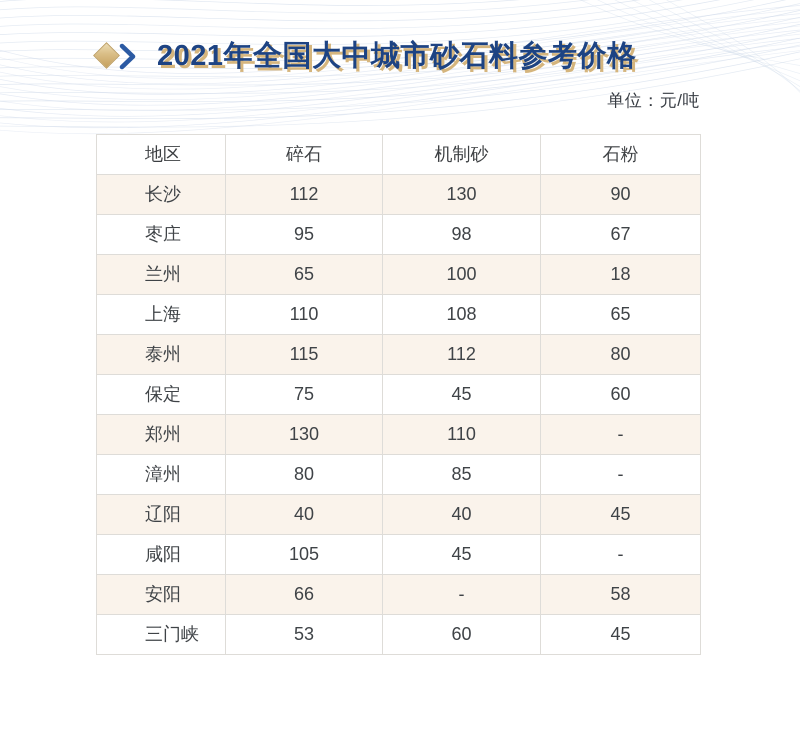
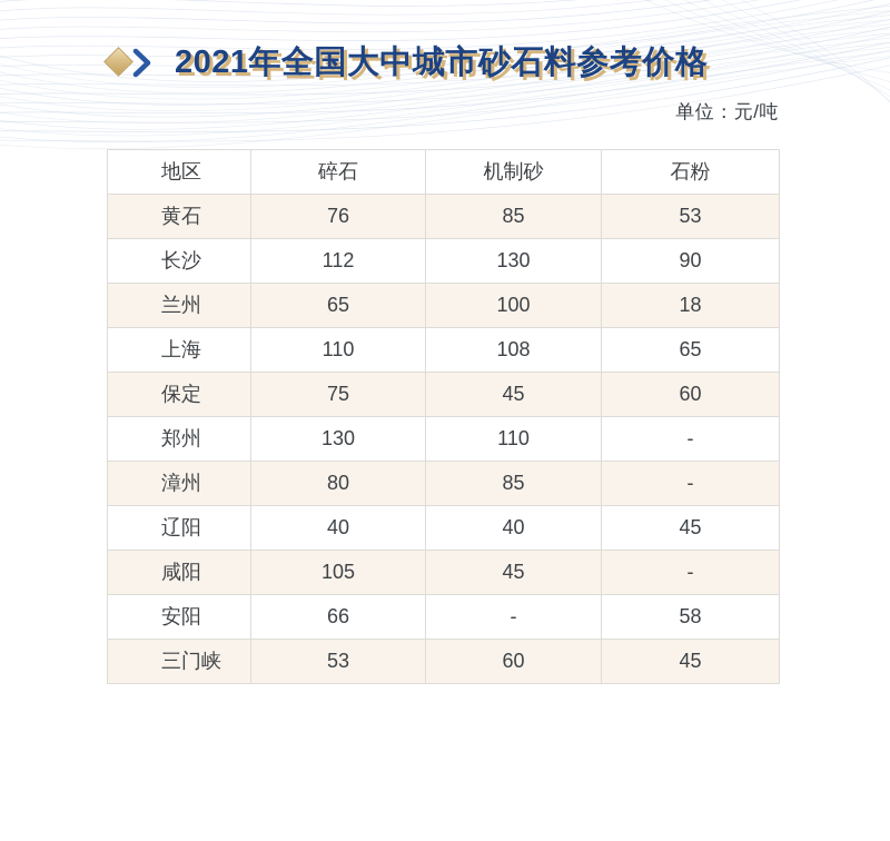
  2021年全国大中城市砂石料参考价格
  单位：元/吨
  地区	碎石	机制砂	石粉
+ 黄石	76	85	53
  长沙	112	130	90
- 枣庄	95	98	67
  兰州	65	100	18
  上海	110	108	65
- 泰州	115	112	80
  保定	75	45	60
  郑州	130	110	-
  漳州	80	85	-
  辽阳	40	40	45
  咸阳	105	45	-
  安阳	66	-	58
  三门峡	53	60	45
